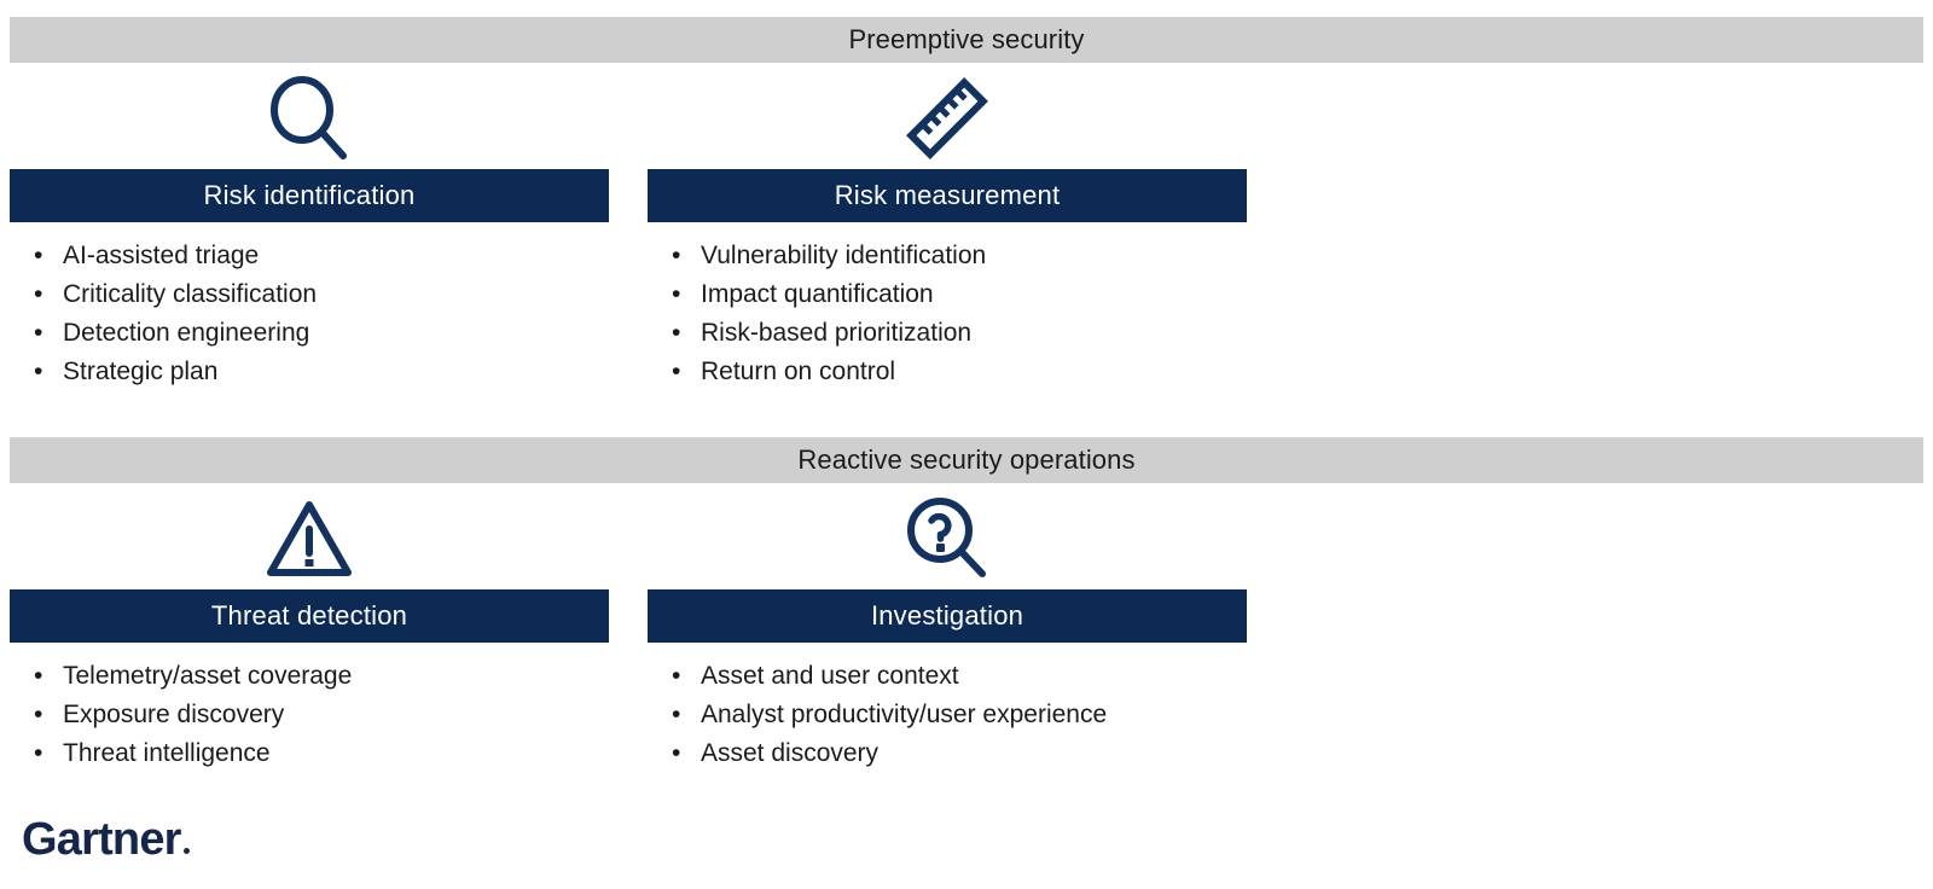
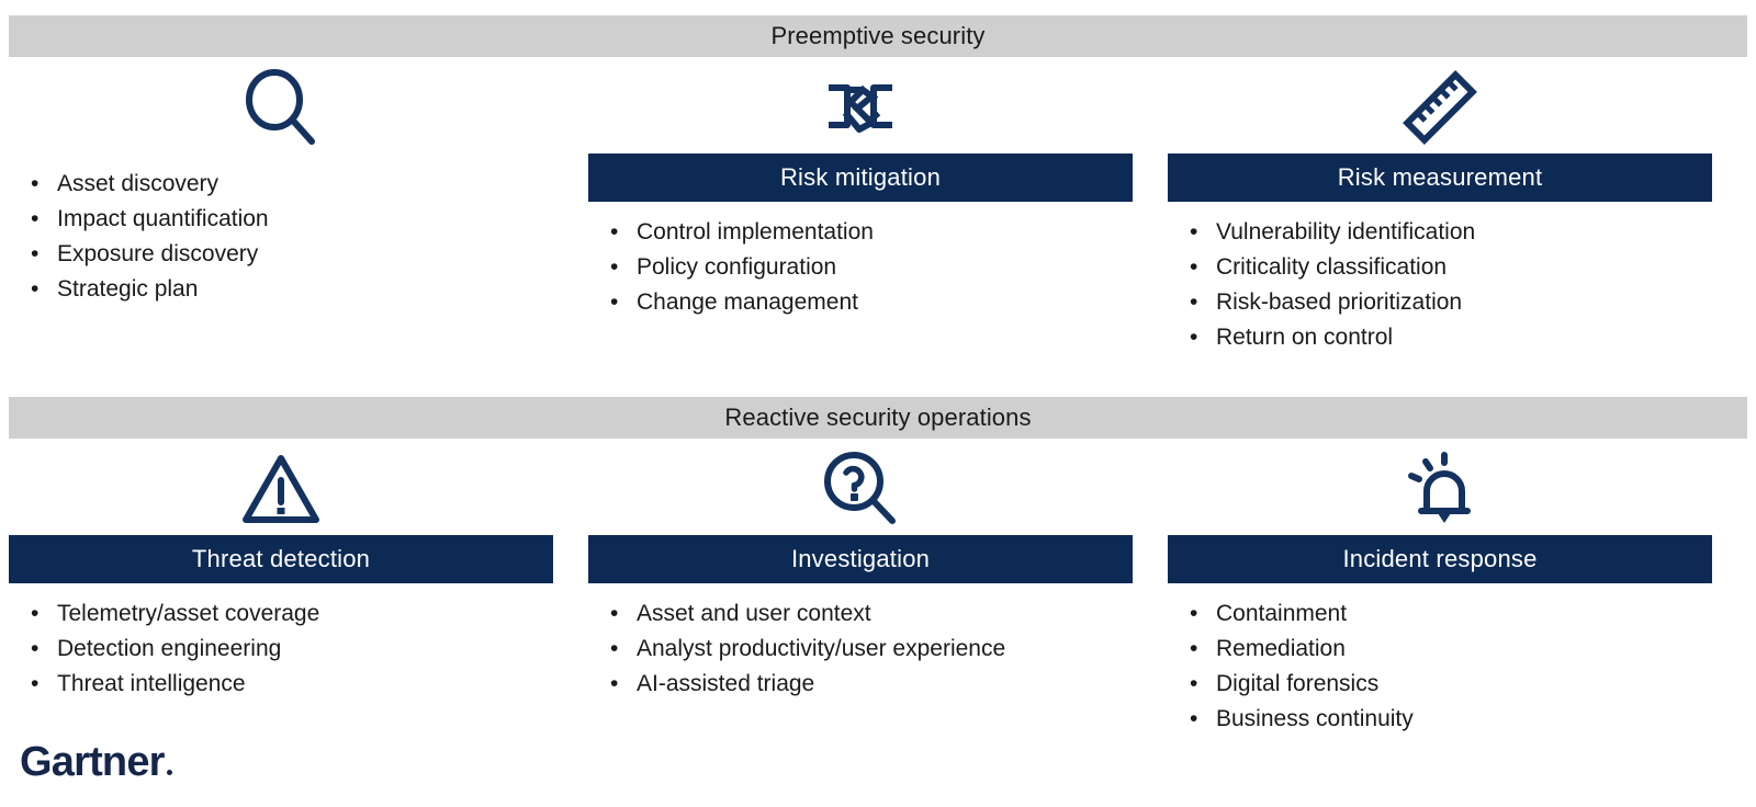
  Preemptive security
- Risk identification
- AI-assisted triage
+ Asset discovery
- Criticality classification
+ Impact quantification
- Detection engineering
+ Exposure discovery
  Strategic plan
+ Risk mitigation
+ Control implementation
+ Policy configuration
+ Change management
  Risk measurement
  Vulnerability identification
- Impact quantification
+ Criticality classification
  Risk-based prioritization
  Return on control
  Reactive security operations
  Threat detection
  Telemetry/asset coverage
- Exposure discovery
+ Detection engineering
  Threat intelligence
  Investigation
  Asset and user context
  Analyst productivity/user experience
- Asset discovery
+ AI-assisted triage
+ Incident response
+ Containment
+ Remediation
+ Digital forensics
+ Business continuity
  Gartner
